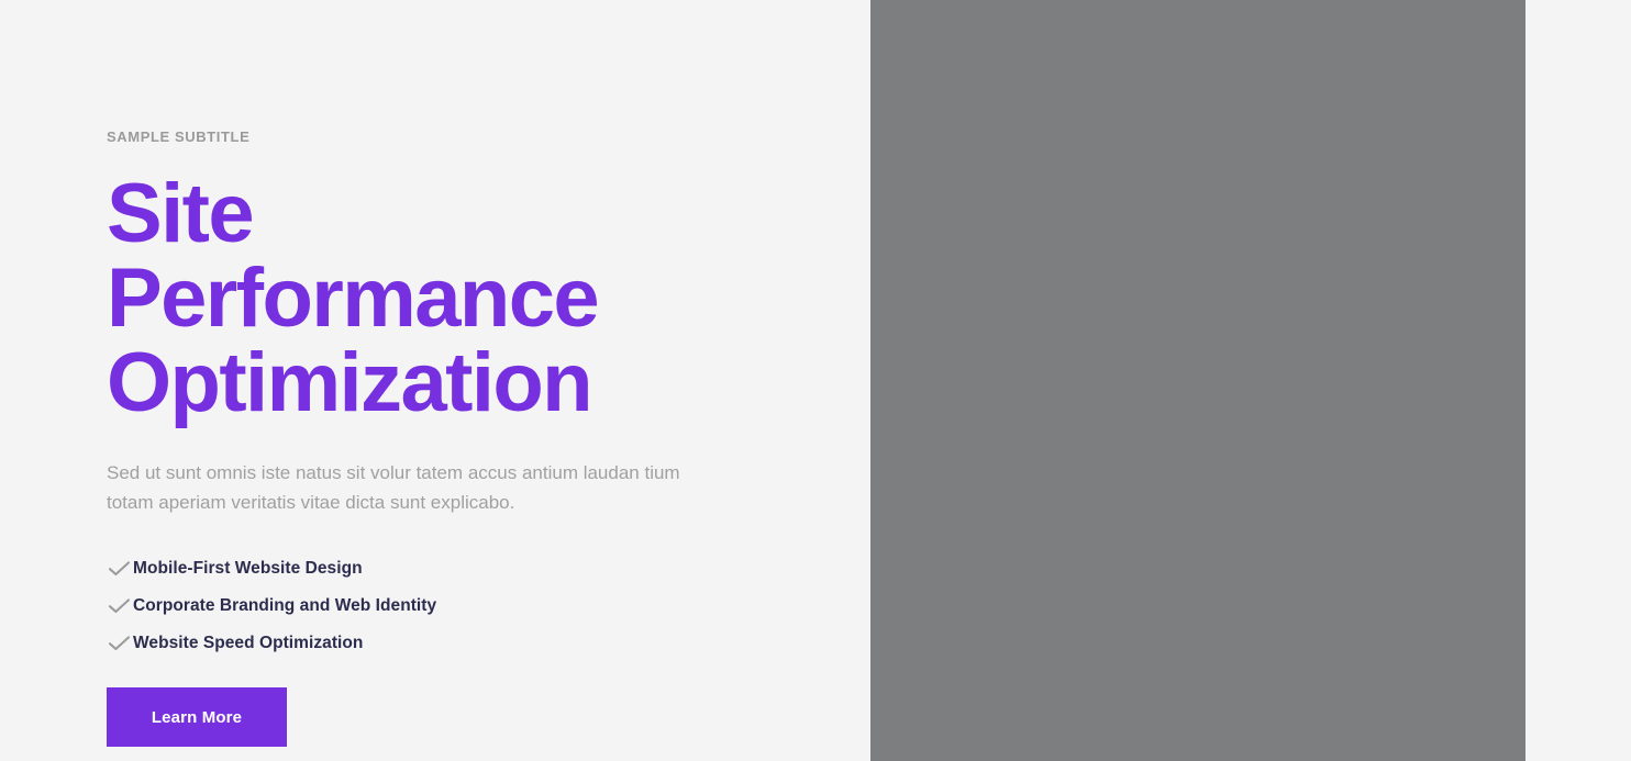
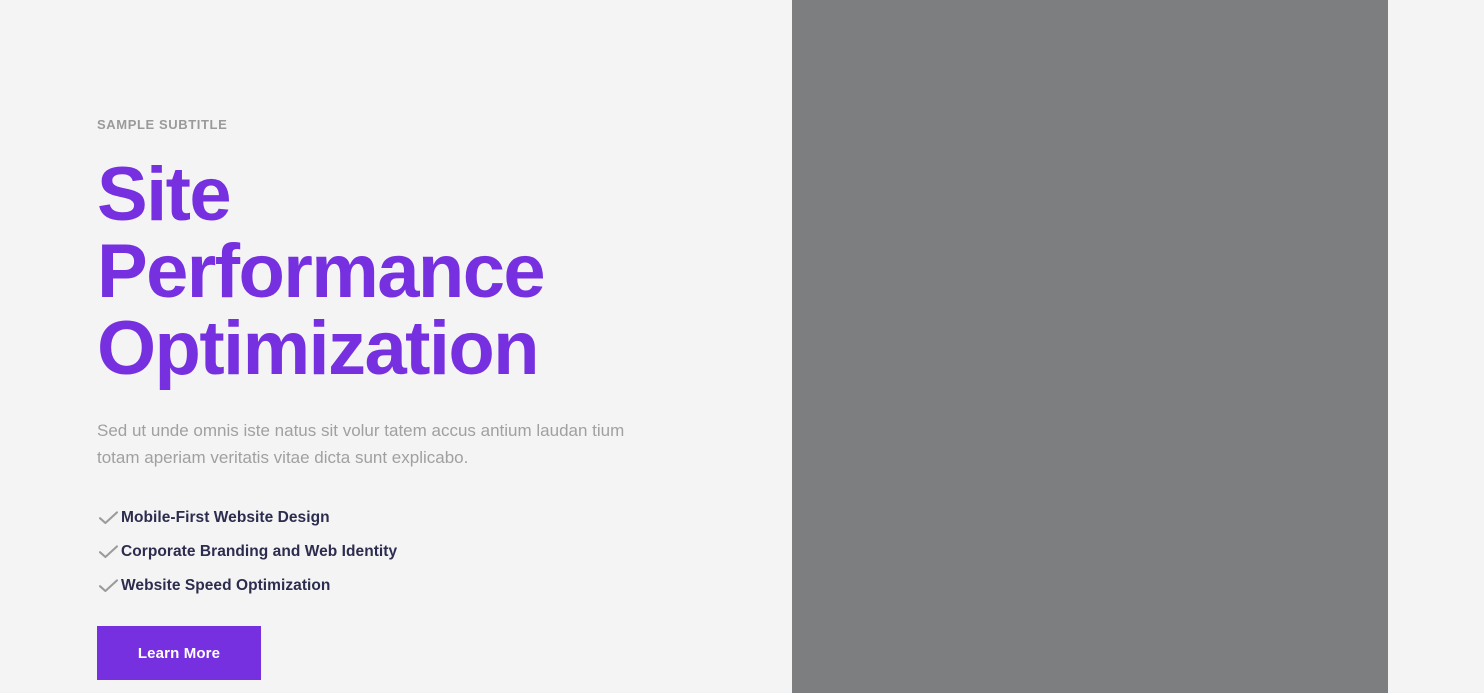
  SAMPLE SUBTITLE
  Site Performance Optimization
- Sed ut sunt omnis iste natus sit volur tatem accus antium laudan tium totam aperiam veritatis vitae dicta sunt explicabo.
+ Sed ut unde omnis iste natus sit volur tatem accus antium laudan tium totam aperiam veritatis vitae dicta sunt explicabo.
  Mobile-First Website Design
  Corporate Branding and Web Identity
  Website Speed Optimization
  Learn More
